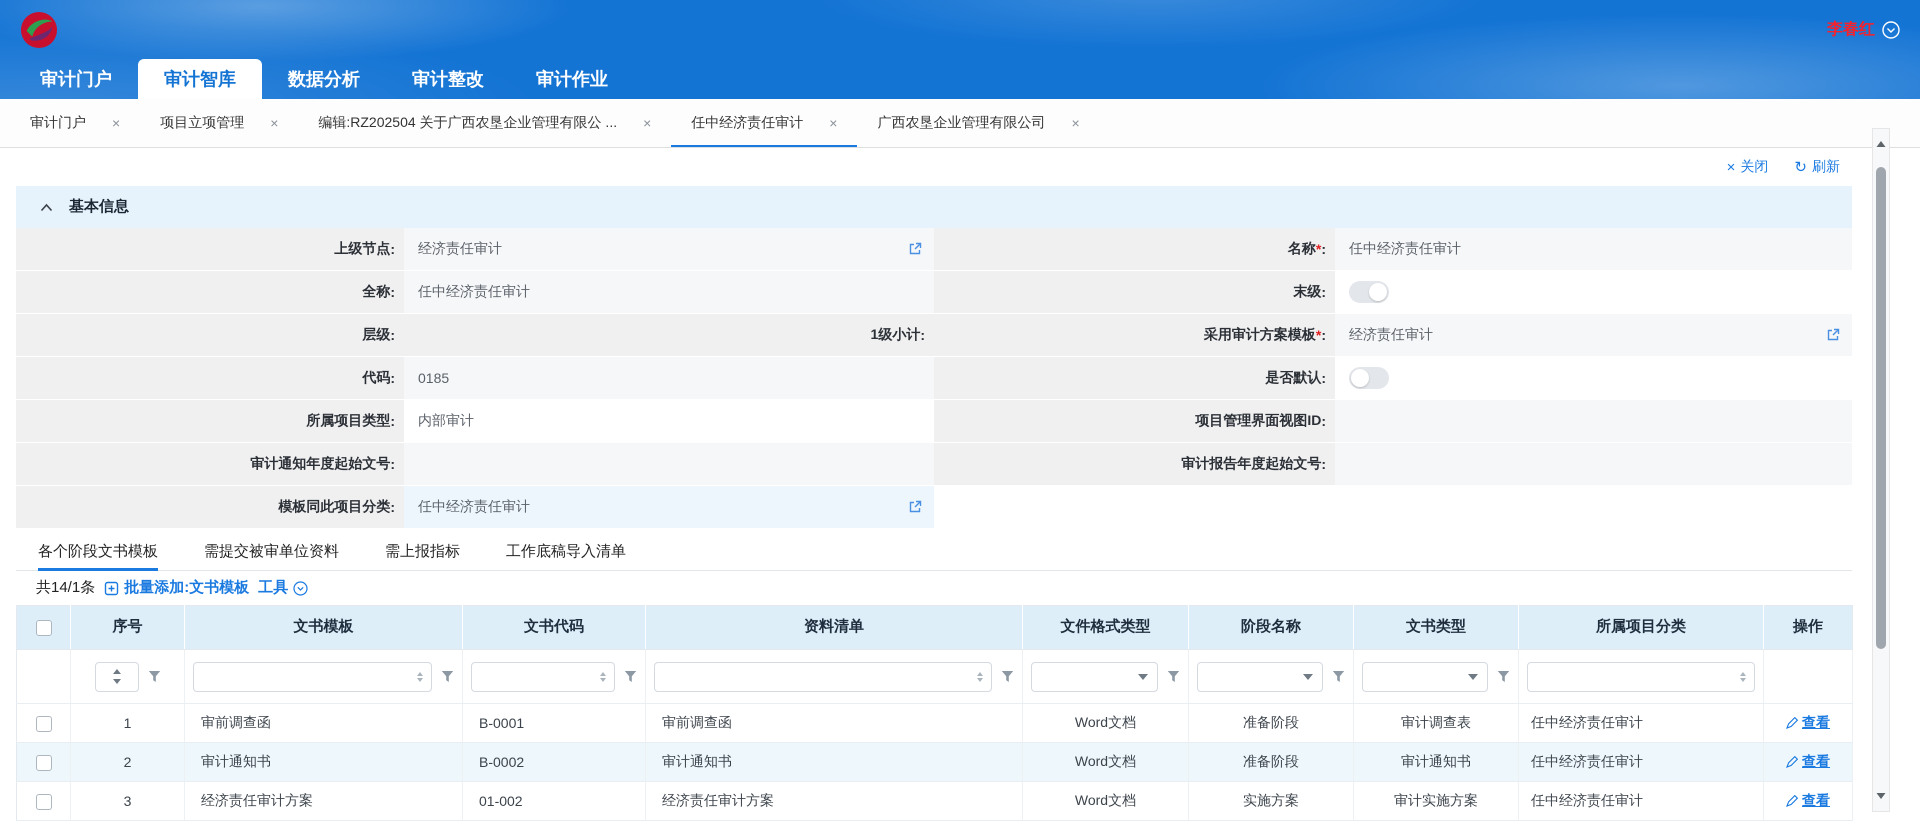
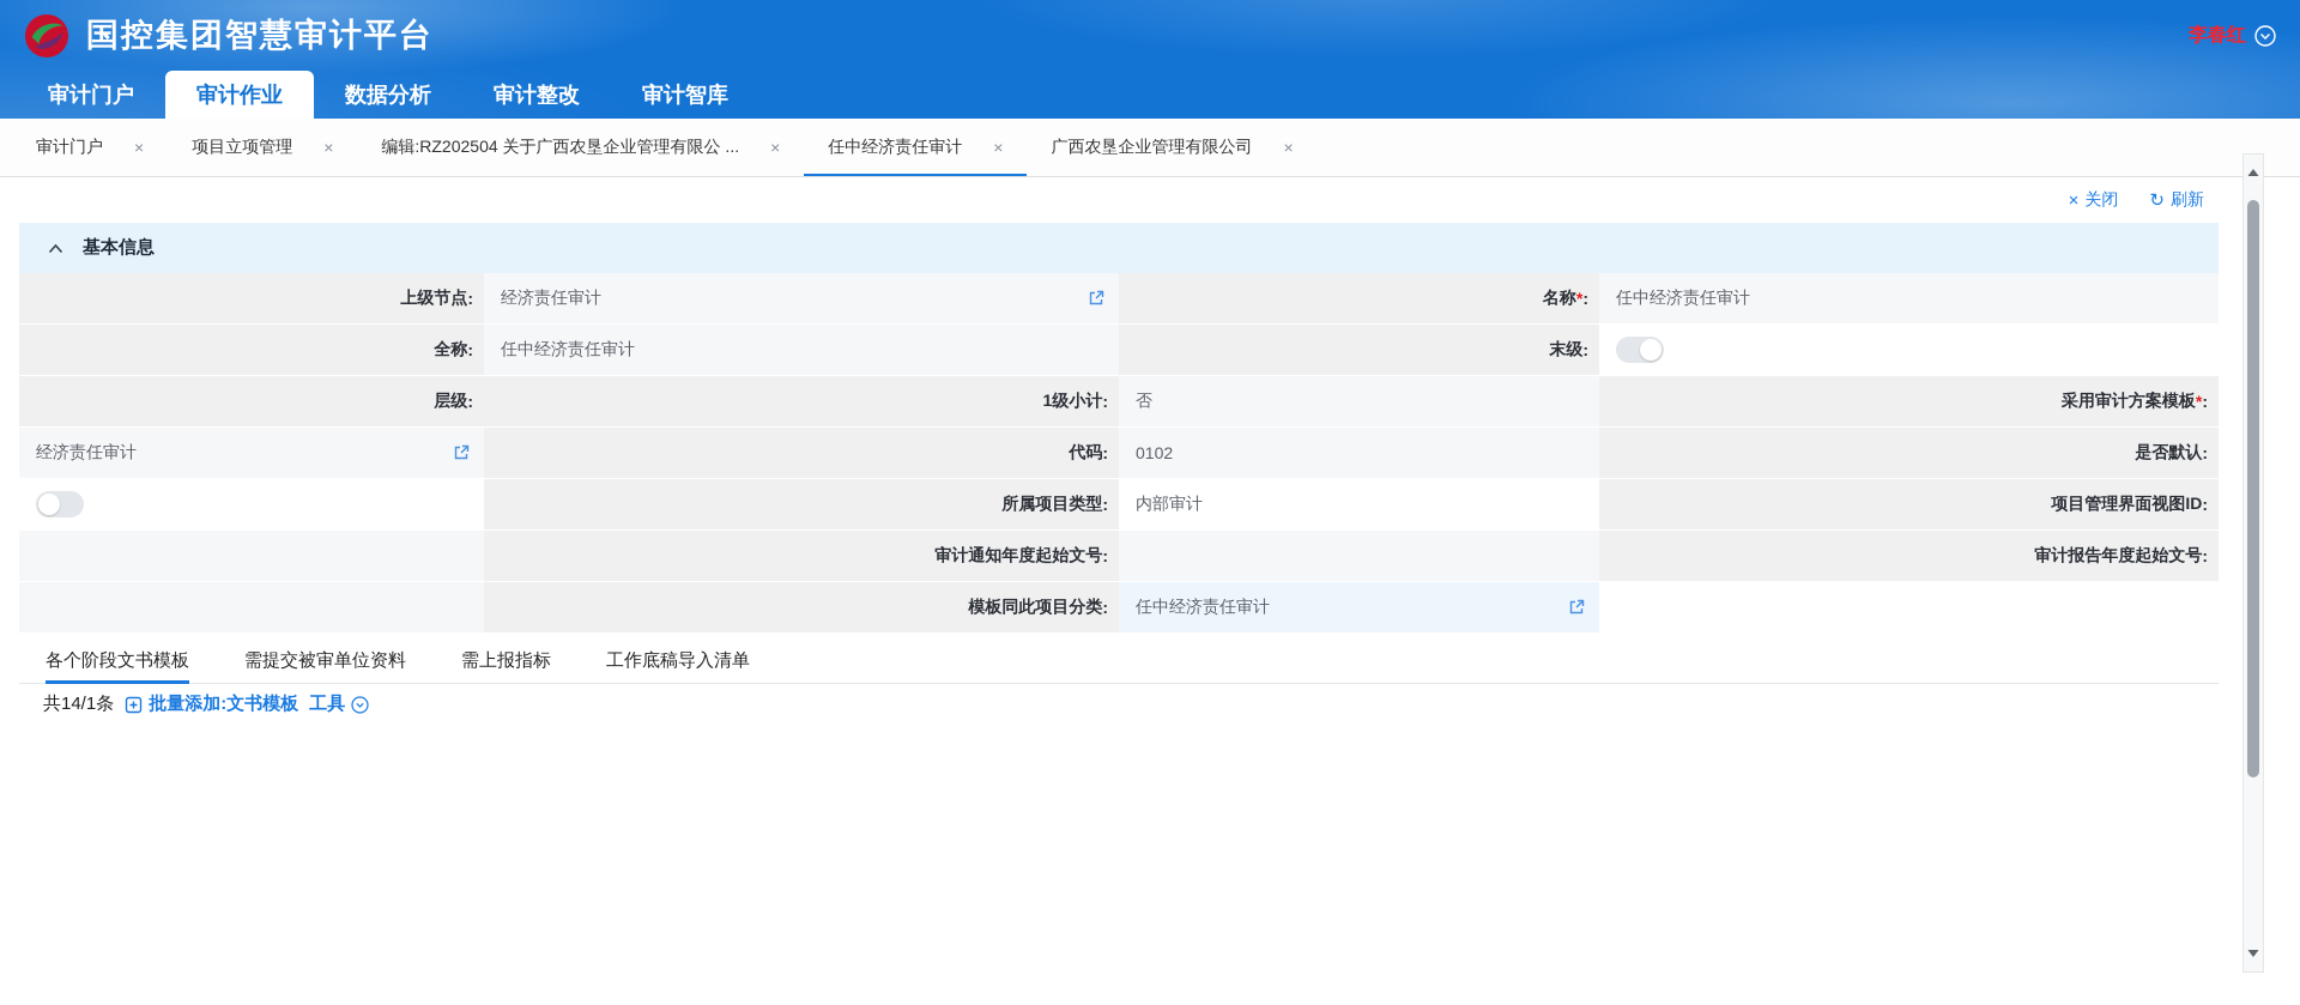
+ 国控集团智慧审计平台
  李春红
  审计门户
- 审计智库
+ 审计作业
  数据分析
  审计整改
- 审计作业
+ 审计智库
  审计门户
  ×
  项目立项管理
  ×
  编辑:RZ202504 关于广西农垦企业管理有限公 ...
  ×
  任中经济责任审计
  ×
  广西农垦企业管理有限公司
  ×
  ×
  关闭
  ↻
  刷新
  基本信息
  上级节点
  :
  经济责任审计
  名称
  *
  :
  任中经济责任审计
  全称
  :
  任中经济责任审计
  末级
  :
  层级
  :
  1级小计
  :
+ 否
  采用审计方案模板
  *
  :
  经济责任审计
  代码
  :
- 0185
+ 0102
  是否默认
  :
  所属项目类型
  :
  内部审计
  项目管理界面视图ID
  :
  审计通知年度起始文号
  :
  审计报告年度起始文号
  :
  模板同此项目分类
  :
  任中经济责任审计
  各个阶段文书模板
  需提交被审单位资料
  需上报指标
  工作底稿导入清单
  共14/1条
  批量添加:文书模板
  工具
- 	序号	文书模板	文书代码	资料清单	文件格式类型	阶段名称	文书类型	所属项目分类	操作
- 	1	审前调查函	B-0001	审前调查函	Word文档	准备阶段	审计调查表	任中经济责任审计	查看
- 	2	审计通知书	B-0002	审计通知书	Word文档	准备阶段	审计通知书	任中经济责任审计	查看
- 	3	经济责任审计方案	01-002	经济责任审计方案	Word文档	实施方案	审计实施方案	任中经济责任审计	查看
